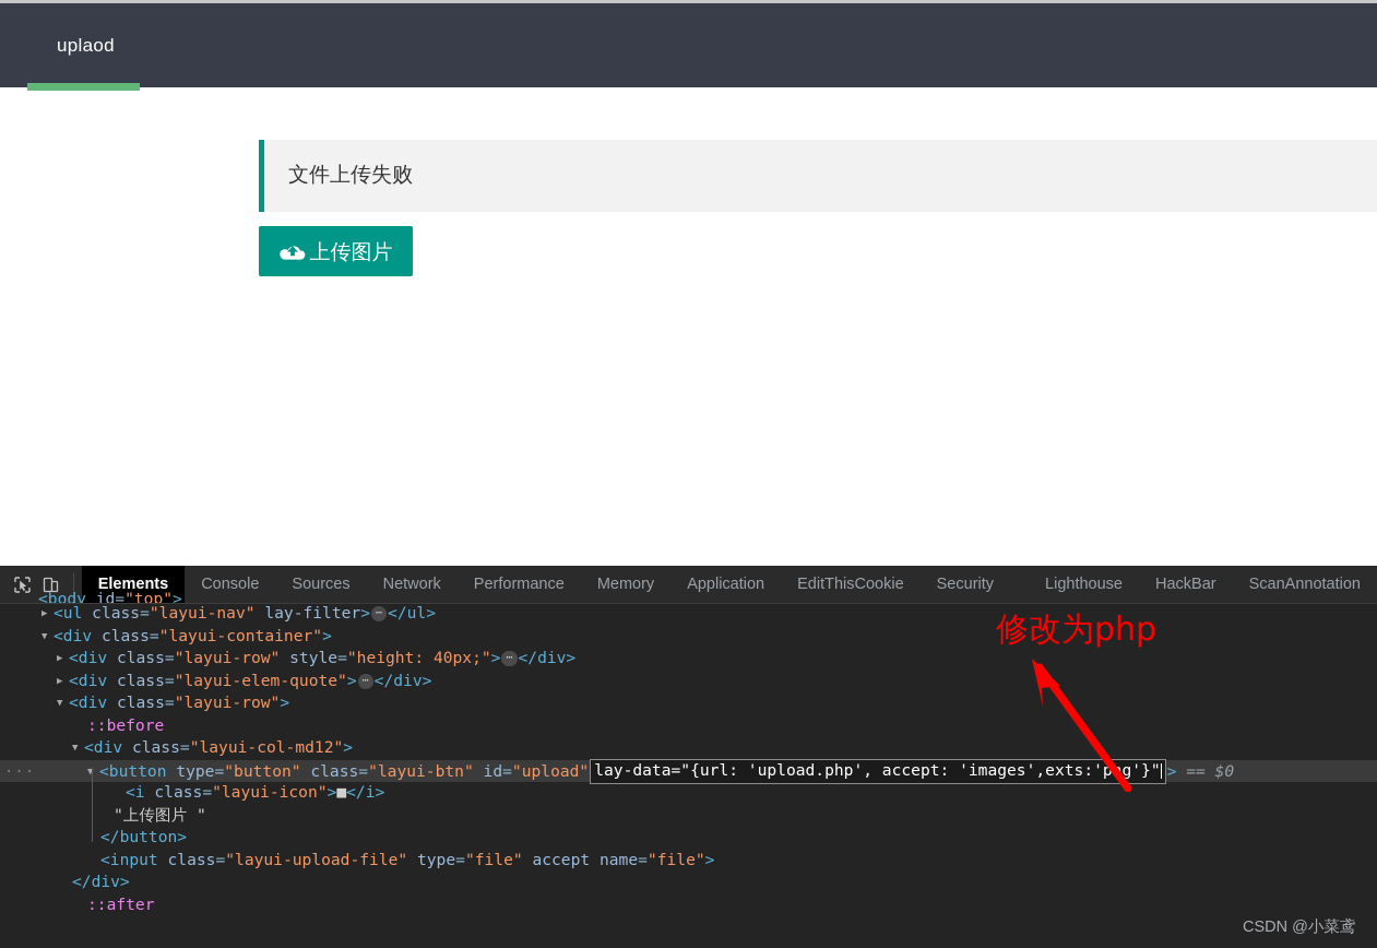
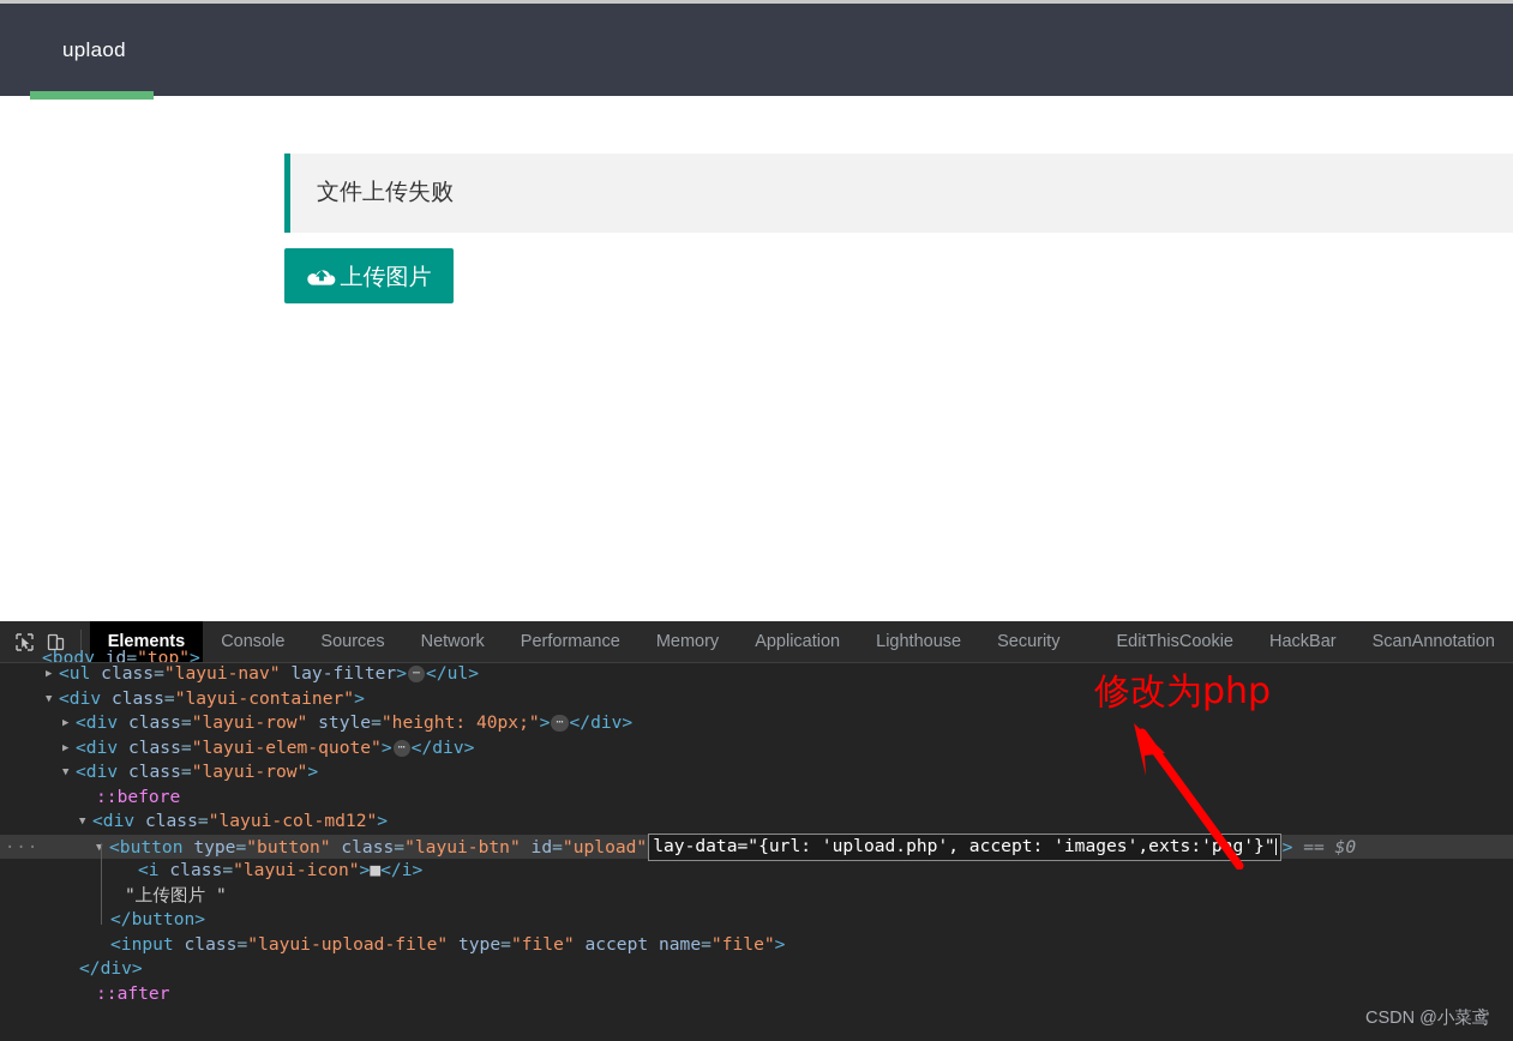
  uplaod
  文件上传失败
  上传图片
  Elements
  Console
  Sources
  Network
  Performance
  Memory
  Application
- EditThisCookie
+ Lighthouse
  Security
- Lighthouse
+ EditThisCookie
  HackBar
  ScanAnnotation
  <body id="top">
  <ul class="layui-nav" lay-filter> ⋯ </ul>
  <div class="layui-container">
  <div class="layui-row" style="height: 40px;"> ⋯ </div>
  <div class="layui-elem-quote"> ⋯ </div>
  <div class="layui-row">
  ::before
  <div class="layui-col-md12">
  ···
  <button type="button" class="layui-btn" id="upload" lay-data="{url: 'upload.php', accept: 'images',exts:'pg'}" > == $0
  <i class="layui-icon">■</i>
  "上传图片 "
  </button>
  <input class="layui-upload-file" type="file" accept name="file">
  </div>
  ::after
  修改为php
  CSDN @小菜鸢
